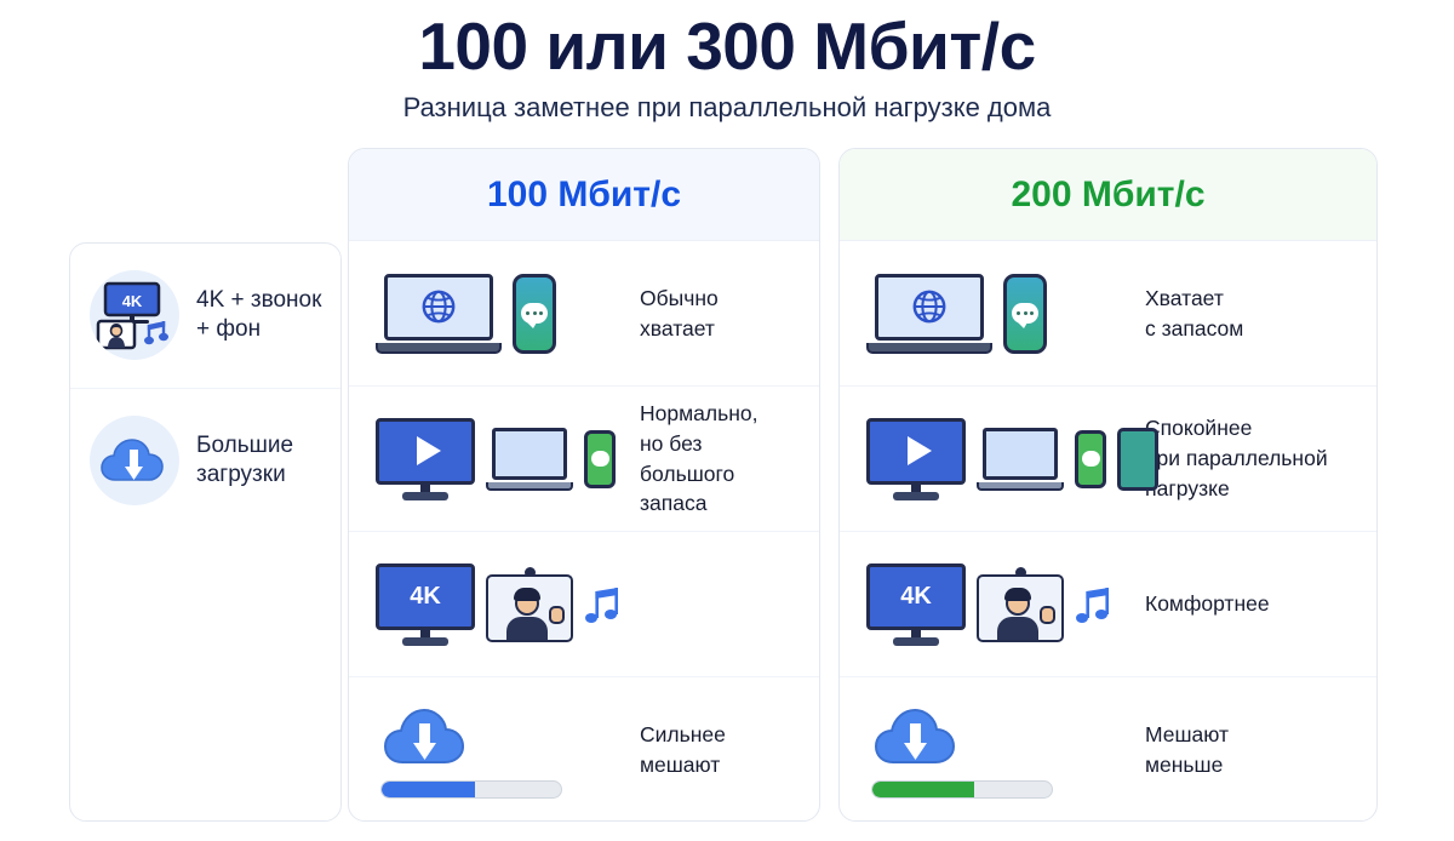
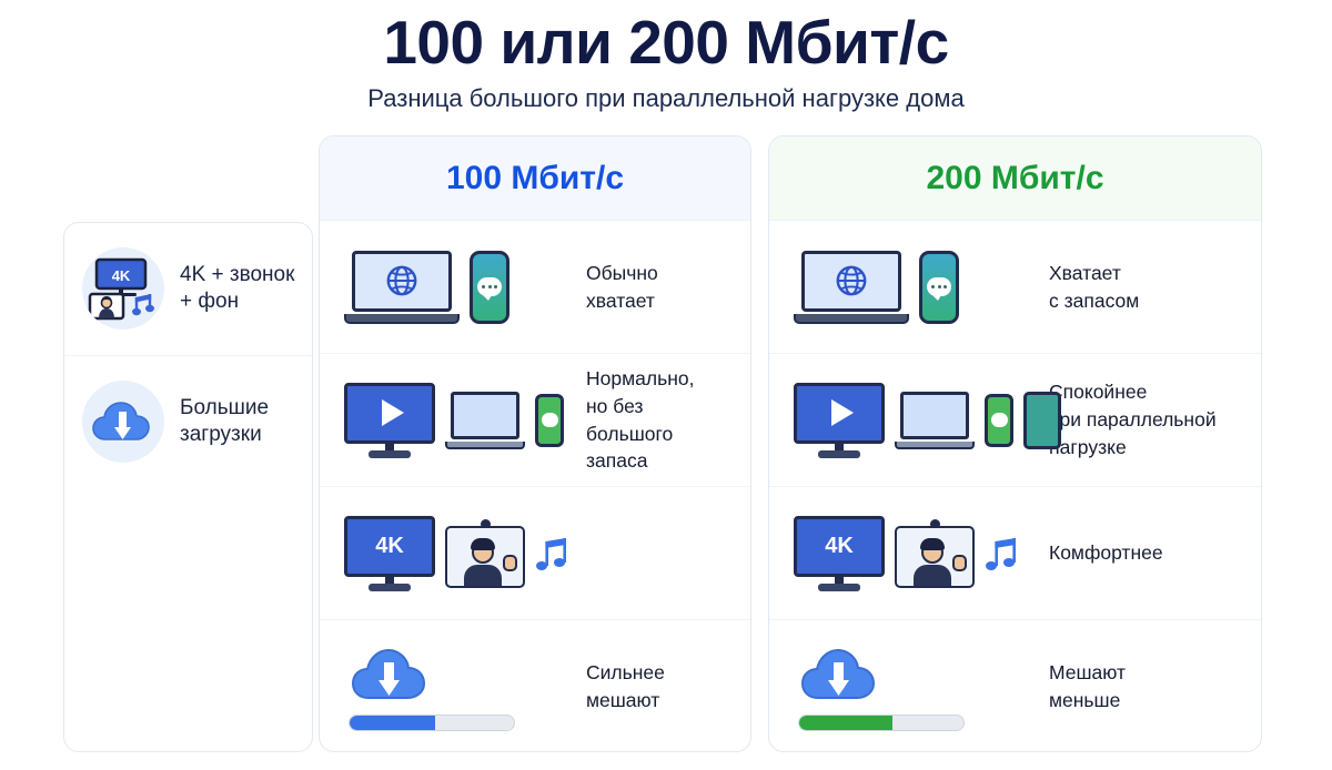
- 100 или 300 Мбит/с
+ 100 или 200 Мбит/с
- Разница заметнее при параллельной нагрузке дома
+ Разница большого при параллельной нагрузке дома
  4K
  4K + звонок
  + фон
  Большие
  загрузки
  100 Мбит/с
  Обычно
  хватает
  Нормально,
  но без большого
  запаса
  4K
  Сильнее
  мешают
  200 Мбит/с
  Хватает
  с запасом
  покойнее
  ри параллельной
  агрузке
  4K
  Комфортнее
  Мешают
  меньше
